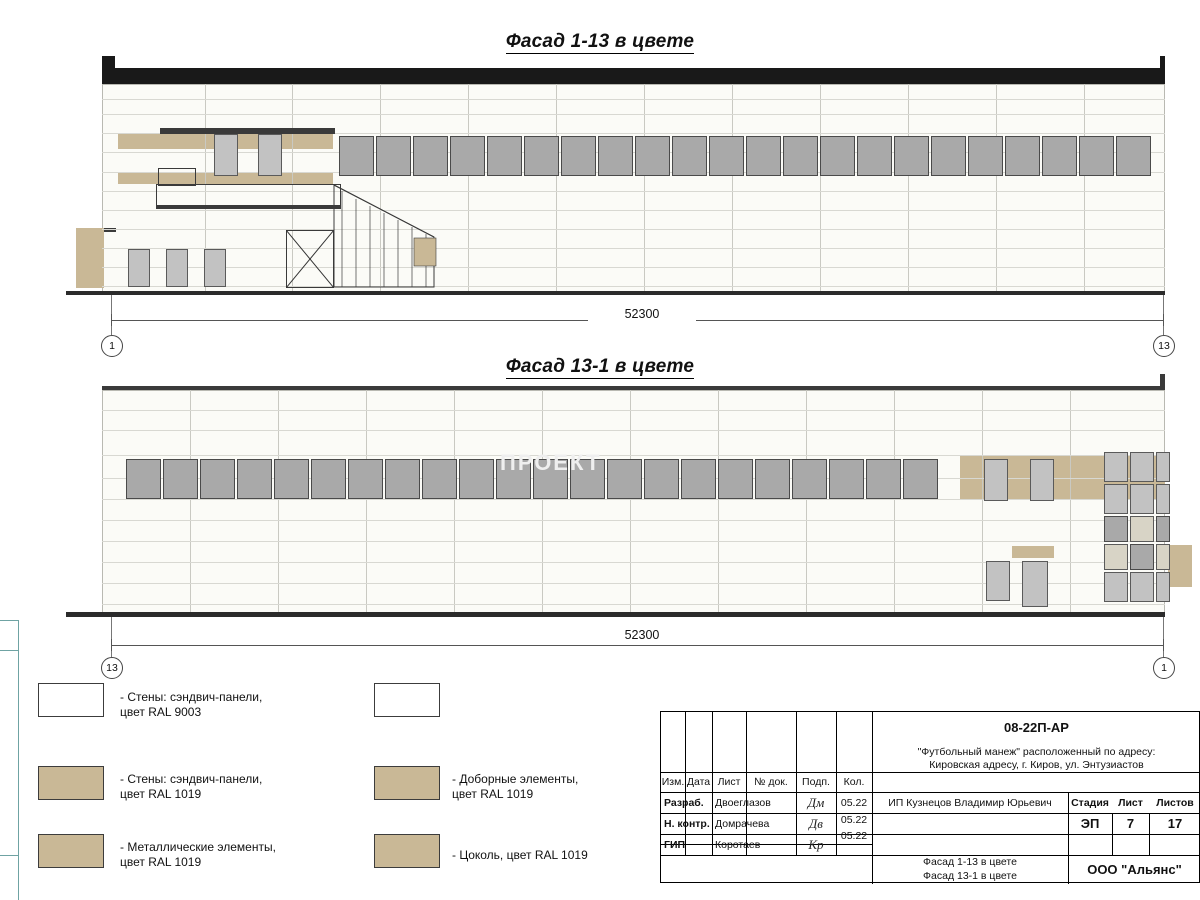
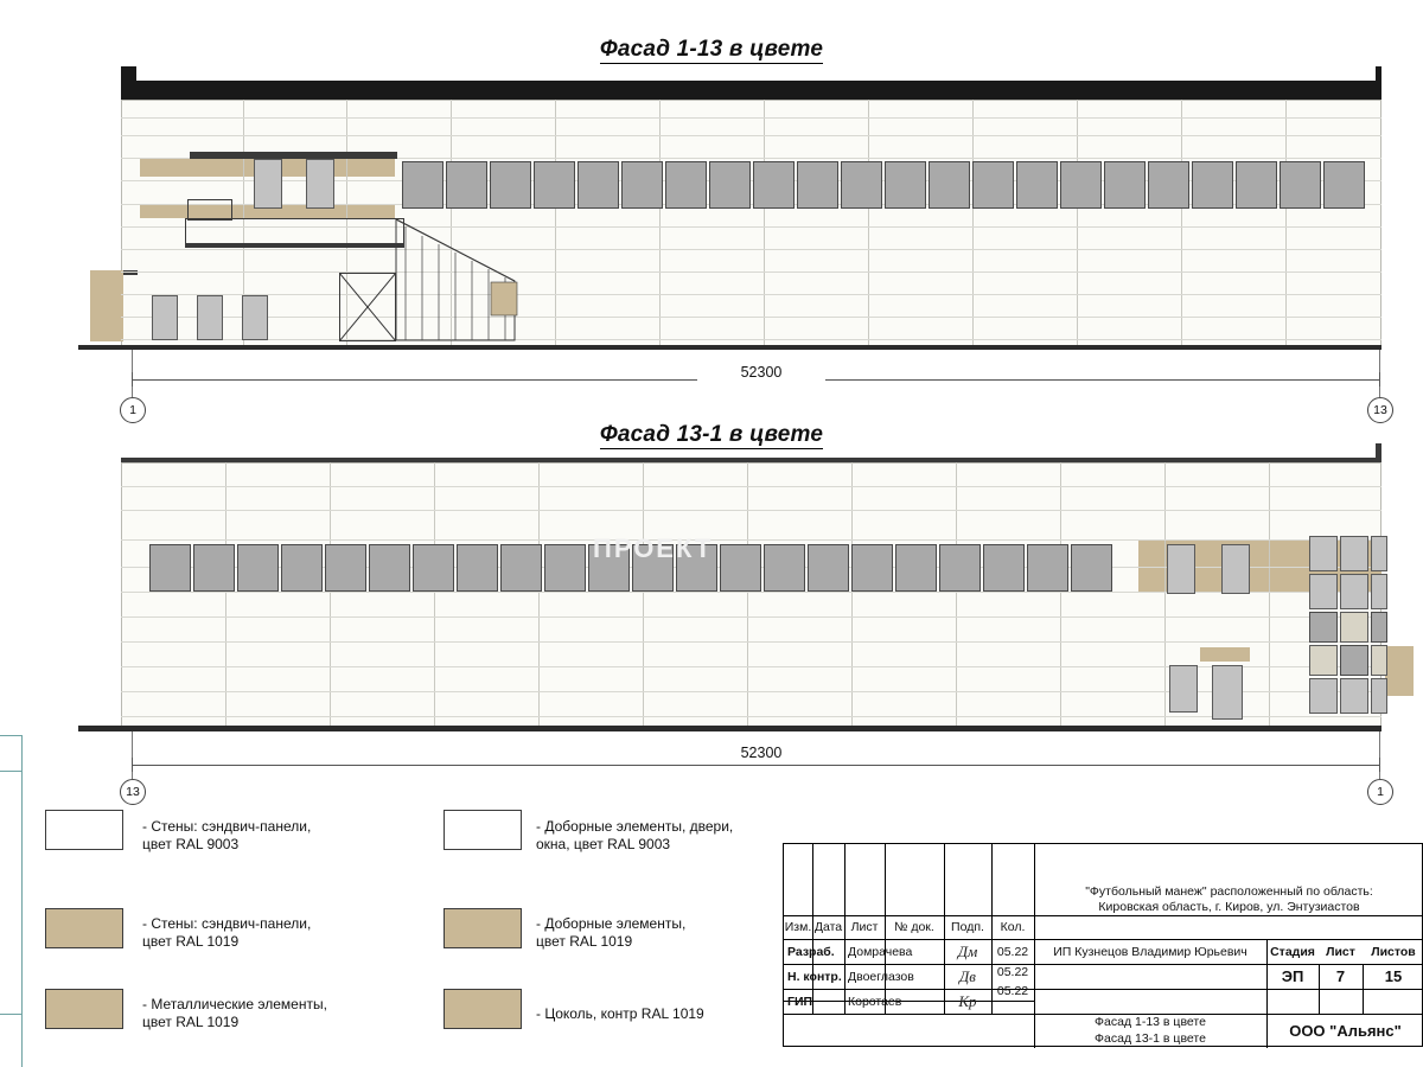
  Фасад 1-13 в цвете
  52300
  1
  13
  Фасад 13-1 в цвете
  52300
  13
  1
  ПРОЕКТ
  - Стены: сэндвич-панели,
  цвет RAL 9003
+ - Доборные элементы, двери,
+ окна, цвет RAL 9003
  - Стены: сэндвич-панели,
  цвет RAL 1019
  - Доборные элементы,
  цвет RAL 1019
  - Металлические элементы,
  цвет RAL 1019
- - Цоколь, цвет RAL 1019
+ - Цоколь, контр RAL 1019
- 08-22П-АР
- "Футбольный манеж" расположенный по адресу:
+ "Футбольный манеж" расположенный по область:
- Кировская адресу, г. Киров, ул. Энтузиастов
+ Кировская область, г. Киров, ул. Энтузиастов
  Изм.
  Дата
  Лист
  № док.
  Подп.
  Кол.
  Разраб.
- Двоеглазов
+ Домрачева
  Дм
  05.22
  Н. контр.
- Домрачева
+ Двоеглазов
  Дв
  05.22
  ГИП
  Коротаев
  Кр
  05.22
  ИП Кузнецов Владимир Юрьевич
  Стадия
  Лист
  Листов
  ЭП
  7
- 17
+ 15
  Фасад 1-13 в цвете
  Фасад 13-1 в цвете
  ООО "Альянс"
